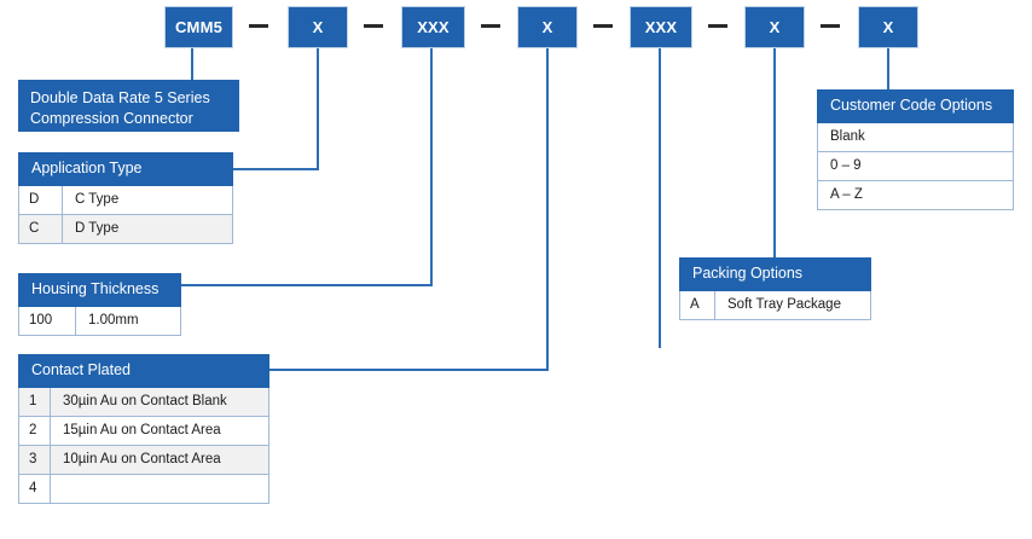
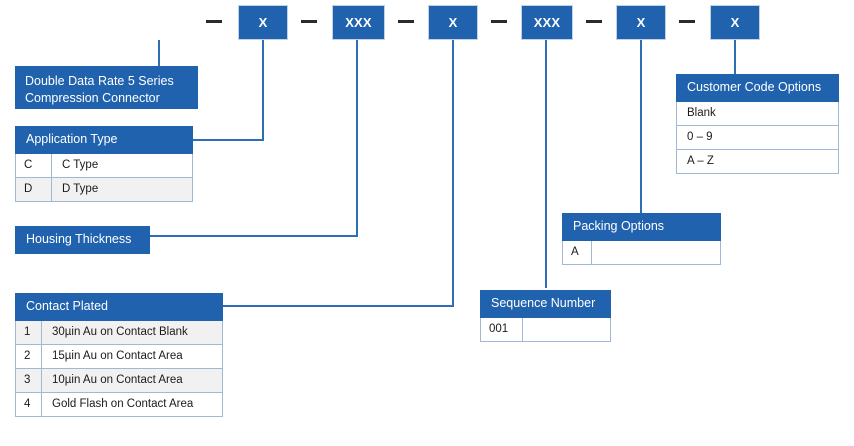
- CMM5
  X
  XXX
  X
  XXX
  X
  X
  Double Data Rate 5 Series
  Compression Connector
  Application Type
- D
+ C
  C Type
- C
+ D
  D Type
  Housing Thickness
- 100
- 1.00mm
  Contact Plated
  1
  30µin Au on Contact Blank
  2
  15µin Au on Contact Area
  3
  10µin Au on Contact Area
  4
+ Gold Flash on Contact Area
+ Sequence Number
+ 001
  Packing Options
  A
- Soft Tray Package
  Customer Code Options
  Blank
  0 – 9
  A – Z
